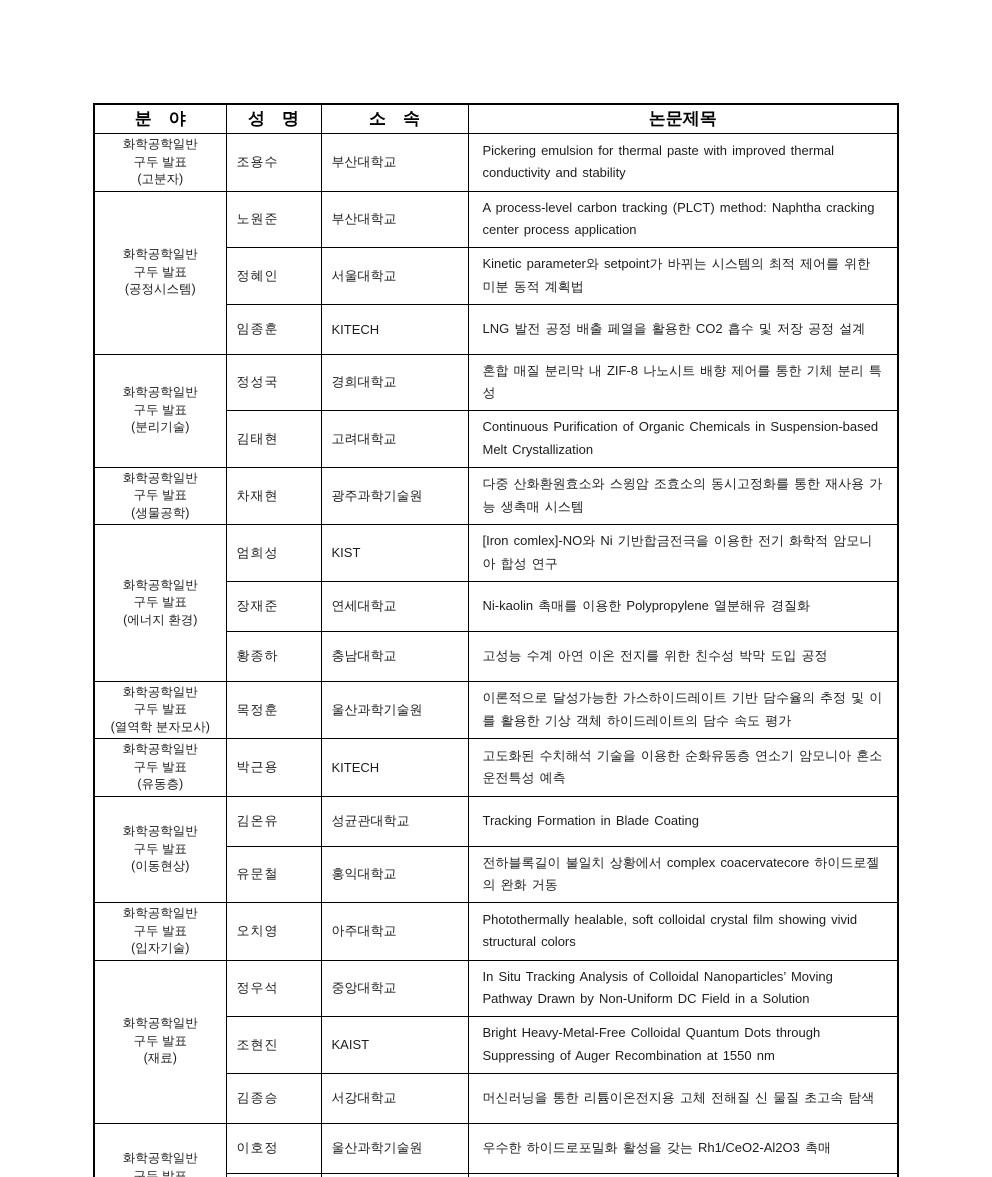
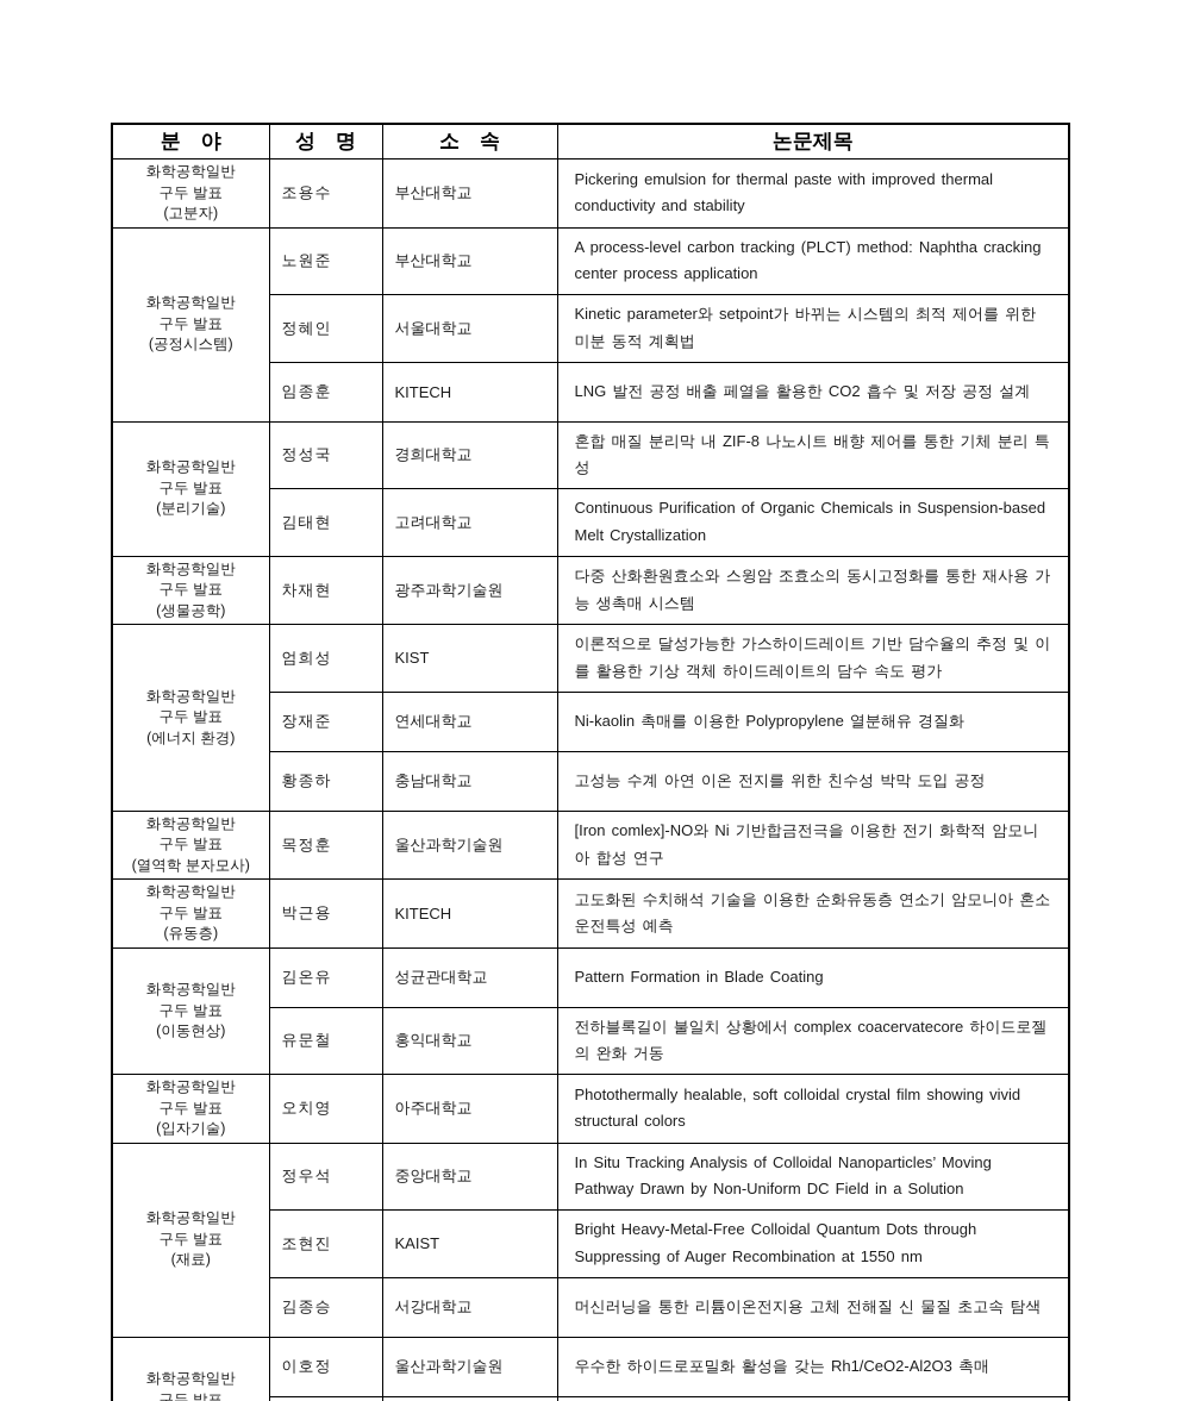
  분 야	성 명	소 속	논문제목
  화학공학일반구두 발표(고분자)	조용수	부산대학교	Pickering emulsion for thermal paste with improved thermal conductivity and stability
  화학공학일반구두 발표(공정시스템)	노원준	부산대학교	A process-level carbon tracking (PLCT) method: Naphtha cracking center process application
  정혜인	서울대학교	Kinetic parameter와 setpoint가 바뀌는 시스템의 최적 제어를 위한 미분 동적 계획법
  임종훈	KITECH	LNG 발전 공정 배출 페열을 활용한 CO2 흡수 및 저장 공정 설계
  화학공학일반구두 발표(분리기술)	정성국	경희대학교	혼합 매질 분리막 내 ZIF-8 나노시트 배향 제어를 통한 기체 분리 특성
  김태현	고려대학교	Continuous Purification of Organic Chemicals in Suspension-based Melt Crystallization
  화학공학일반구두 발표(생물공학)	차재현	광주과학기술원	다중 산화환원효소와 스윙암 조효소의 동시고정화를 통한 재사용 가능 생촉매 시스템
- 화학공학일반구두 발표(에너지 환경)	엄희성	KIST	[Iron comlex]-NO와 Ni 기반합금전극을 이용한 전기 화학적 암모니아 합성 연구
+ 화학공학일반구두 발표(에너지 환경)	엄희성	KIST	이론적으로 달성가능한 가스하이드레이트 기반 담수율의 추정 및 이를 활용한 기상 객체 하이드레이트의 담수 속도 평가
  장재준	연세대학교	Ni-kaolin 촉매를 이용한 Polypropylene 열분해유 경질화
  황종하	충남대학교	고성능 수계 아연 이온 전지를 위한 친수성 박막 도입 공정
- 화학공학일반구두 발표(열역학 분자모사)	목정훈	울산과학기술원	이론적으로 달성가능한 가스하이드레이트 기반 담수율의 추정 및 이를 활용한 기상 객체 하이드레이트의 담수 속도 평가
+ 화학공학일반구두 발표(열역학 분자모사)	목정훈	울산과학기술원	[Iron comlex]-NO와 Ni 기반합금전극을 이용한 전기 화학적 암모니아 합성 연구
  화학공학일반구두 발표(유동층)	박근용	KITECH	고도화된 수치해석 기술을 이용한 순화유동층 연소기 암모니아 혼소 운전특성 예측
- 화학공학일반구두 발표(이동현상)	김온유	성균관대학교	Tracking Formation in Blade Coating
+ 화학공학일반구두 발표(이동현상)	김온유	성균관대학교	Pattern Formation in Blade Coating
  유문철	홍익대학교	전하블록길이 불일치 상황에서 complex coacervatecore 하이드로젤의 완화 거동
  화학공학일반구두 발표(입자기술)	오치영	아주대학교	Photothermally healable, soft colloidal crystal film showing vivid structural colors
  화학공학일반구두 발표(재료)	정우석	중앙대학교	In Situ Tracking Analysis of Colloidal Nanoparticles’ Moving Pathway Drawn by Non-Uniform DC Field in a Solution
  조현진	KAIST	Bright Heavy-Metal-Free Colloidal Quantum Dots through Suppressing of Auger Recombination at 1550 nm
  김종승	서강대학교	머신러닝을 통한 리튬이온전지용 고체 전해질 신 물질 초고속 탐색
  화학공학일반구두 발표	이호정	울산과학기술원	우수한 하이드로포밀화 활성을 갖는 Rh1/CeO2-Al2O3 촉매
